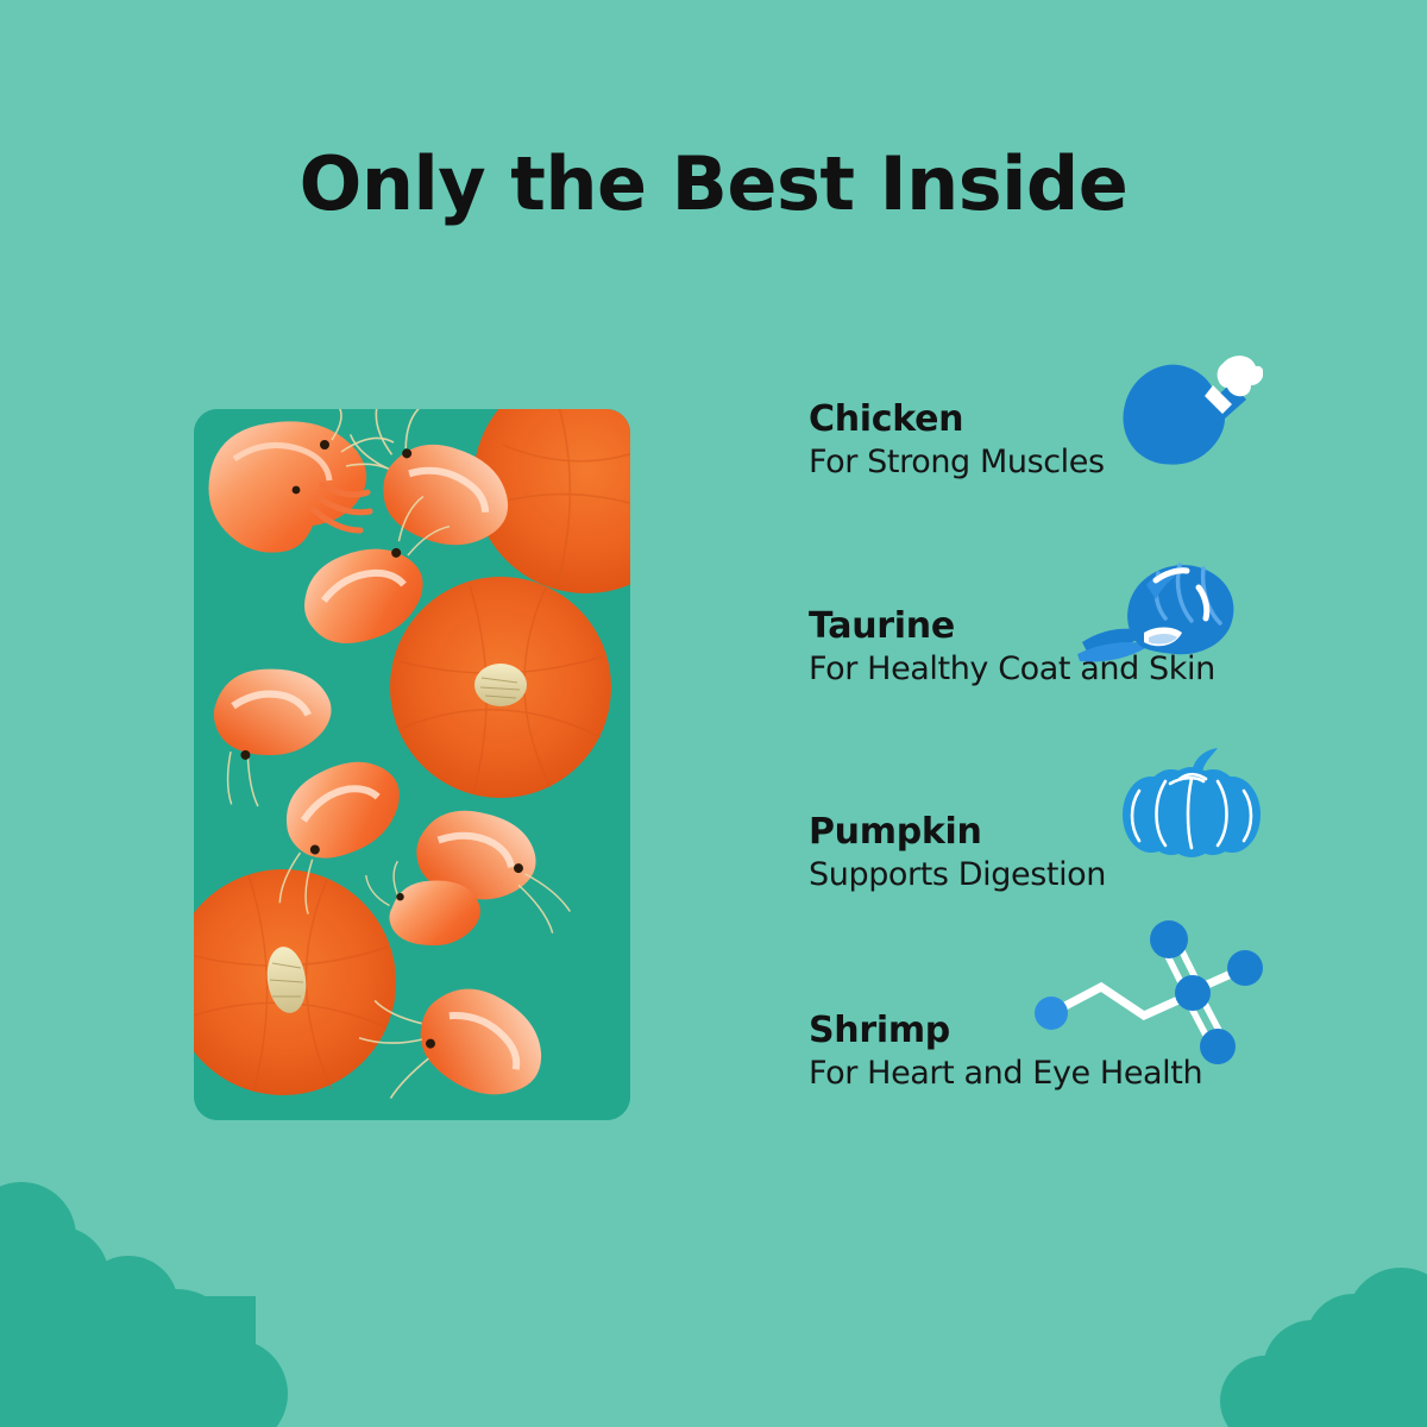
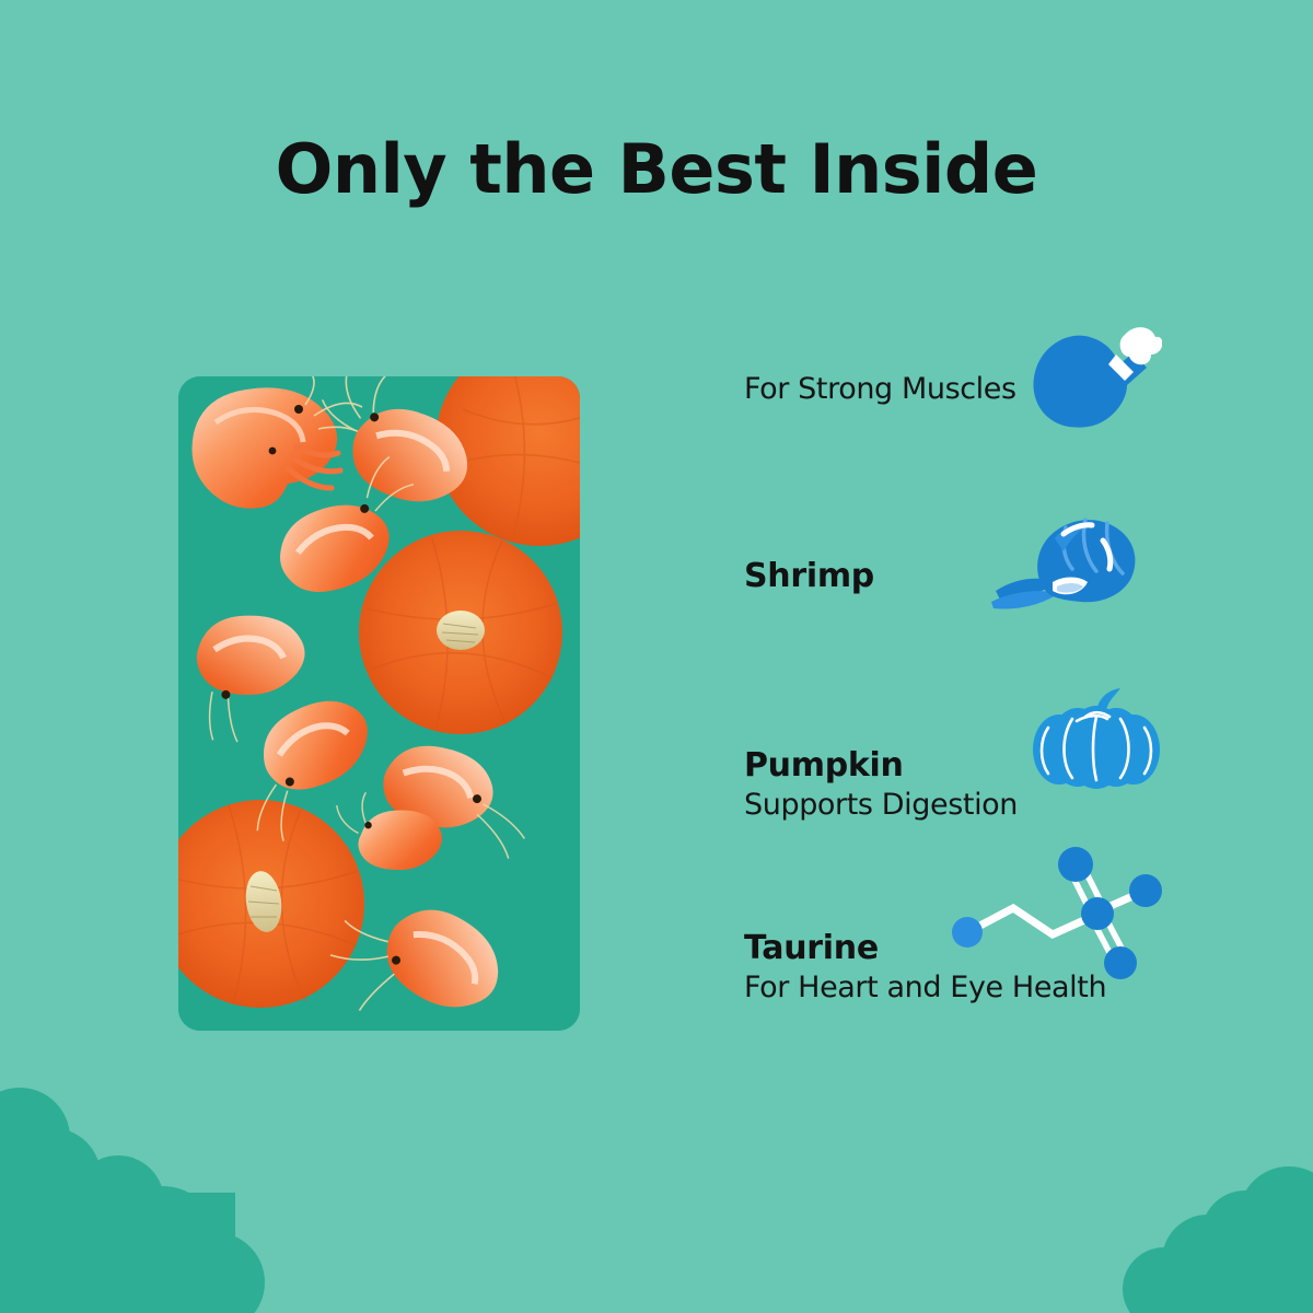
  Only the Best Inside
- Chicken
  For Strong Muscles
- Taurine
+ Shrimp
- For Healthy Coat and Skin
  Pumpkin
  Supports Digestion
- Shrimp
+ Taurine
  For Heart and Eye Health
